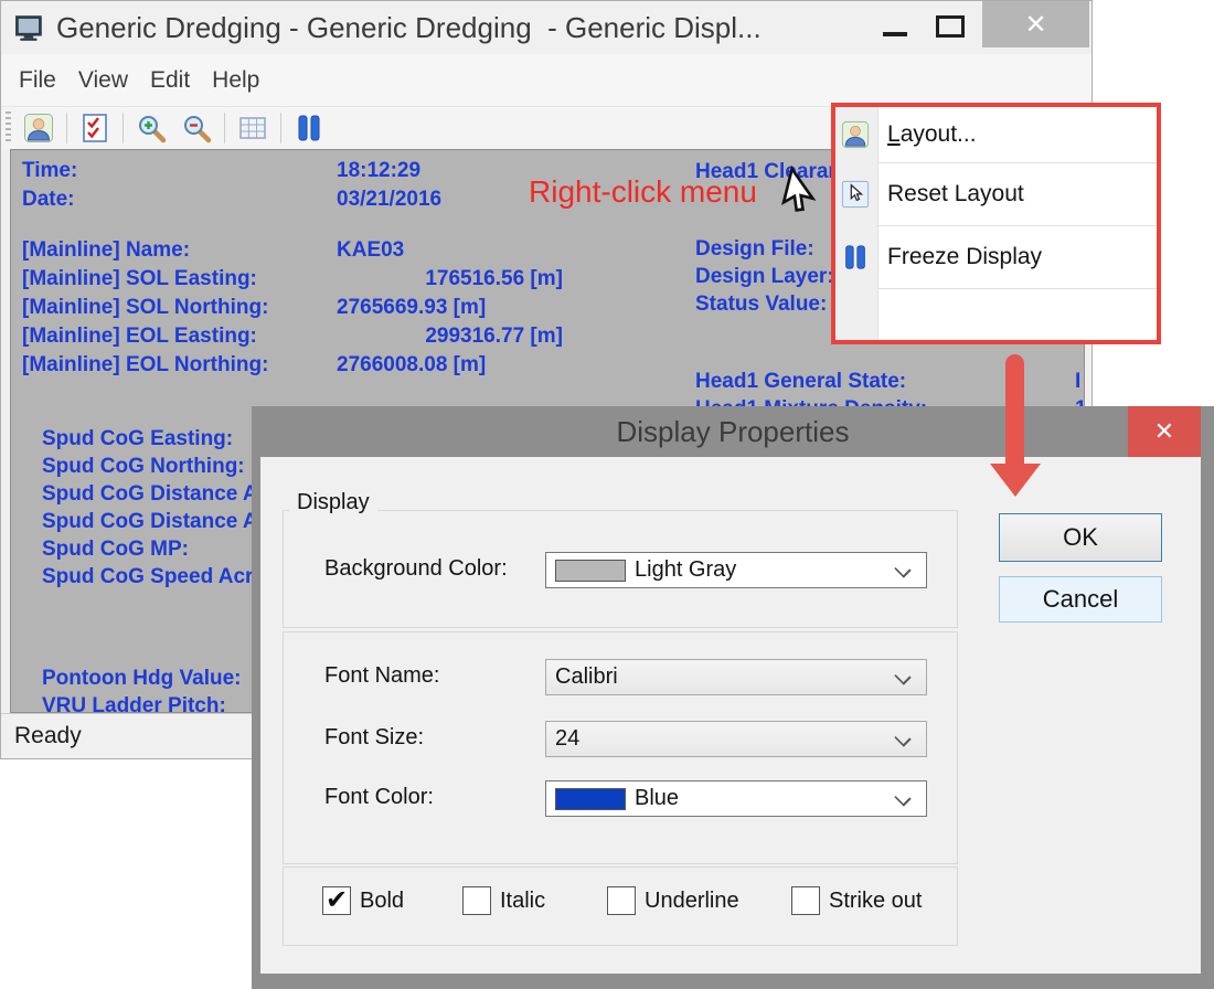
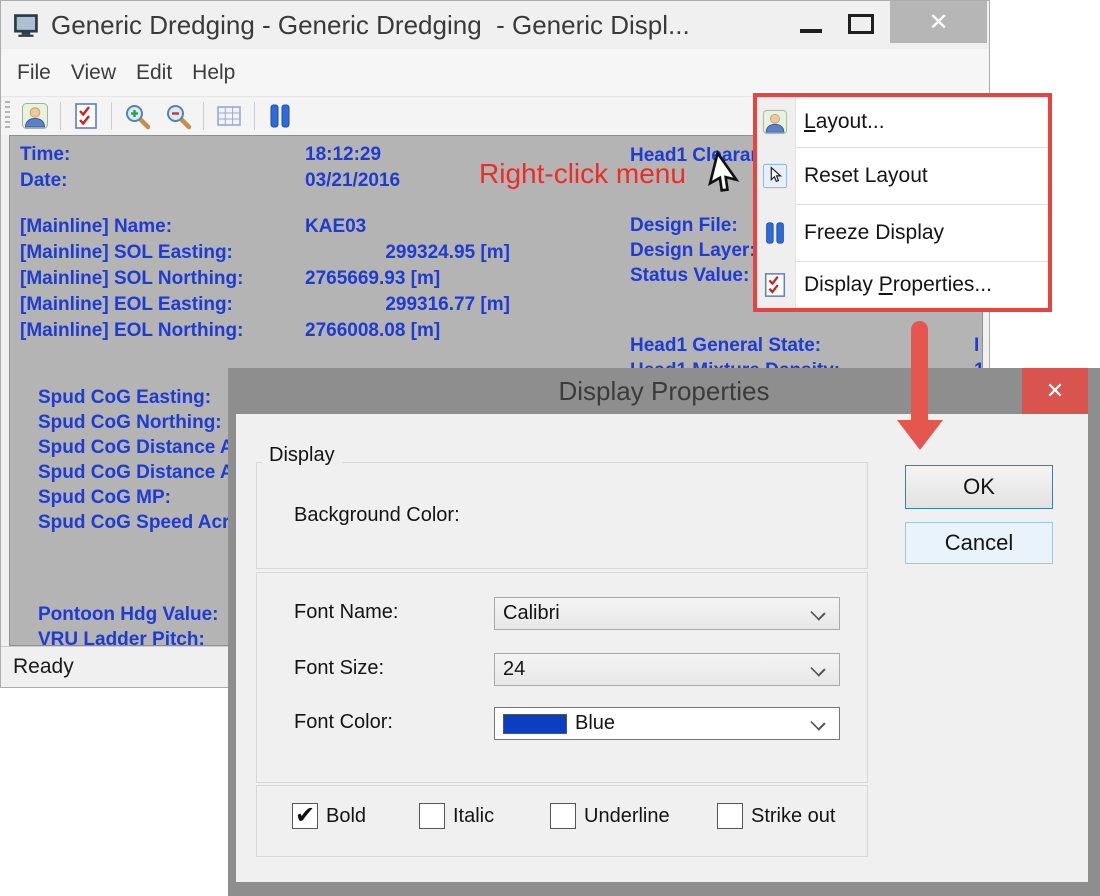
  Generic Dredging - Generic Dredging - Generic Displ...
  ✕
  File
  View
  Edit
  Help
  Time:
  18:12:29
  Date:
  03/21/2016
  [Mainline] Name:
  KAE03
  [Mainline] SOL Easting:
- 176516.56 [m]
+ 299324.95 [m]
  [Mainline] SOL Northing:
  2765669.93 [m]
  [Mainline] EOL Easting:
  299316.77 [m]
  [Mainline] EOL Northing:
  2766008.08 [m]
  Spud CoG Easting:
  Spud CoG Northing:
  Spud CoG Distance A
  Spud CoG Distance A
  Spud CoG MP:
  Spud CoG Speed Acr
  Pontoon Hdg Value:
  VRU Ladder Pitch:
  Design File:
  Design Layer
  Status Value:
  Head1 General State:
  I
  Ready
  Layout...
  Reset Layout
  Freeze Display
+ Display Properties...
  Right-click menu
  Display Properties
  ✕
  Display
  Background Color:
- Light Gray
  Font Name:
  Calibri
  Font Size:
  24
  Font Color:
  Blue
  ✔
  Bold
  Italic
  Underline
  Strike out
  OK
  Cancel
